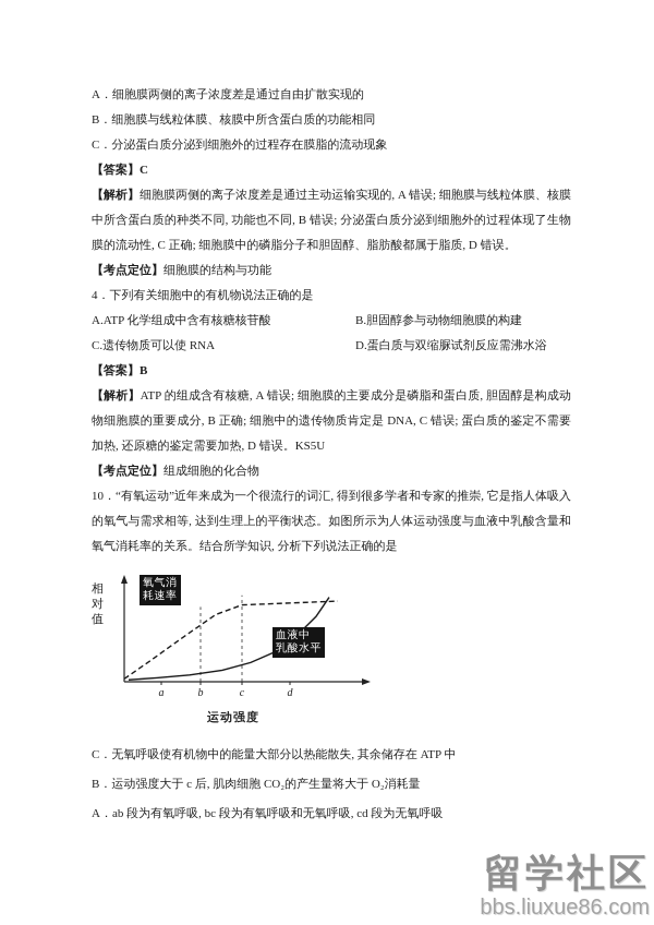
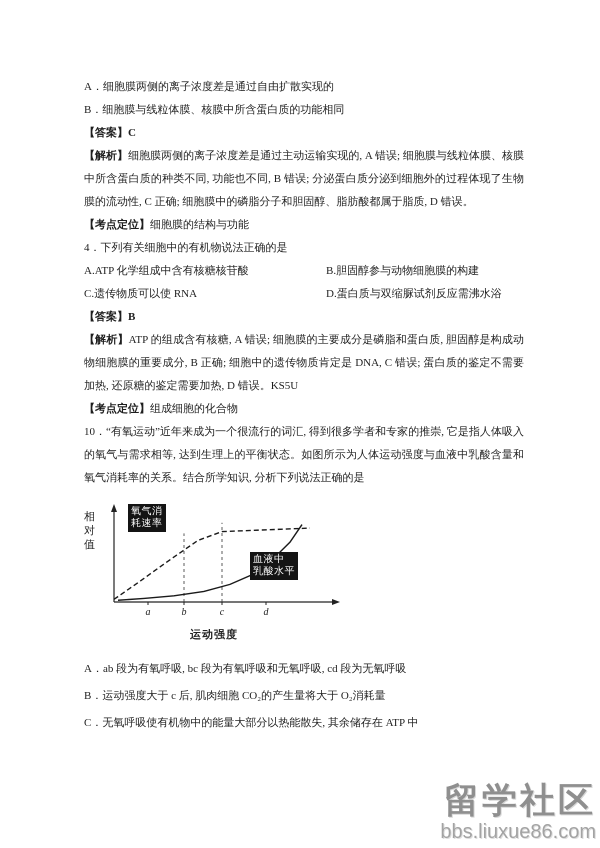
  A．细胞膜两侧的离子浓度差是通过自由扩散实现的
  B．细胞膜与线粒体膜、核膜中所含蛋白质的功能相同
- C．分泌蛋白质分泌到细胞外的过程存在膜脂的流动现象
  【答案】C
  【解析】细胞膜两侧的离子浓度差是通过主动运输实现的, A 错误; 细胞膜与线粒体膜、核膜中所含蛋白质的种类不同, 功能也不同, B 错误; 分泌蛋白质分泌到细胞外的过程体现了生物膜的流动性, C 正确; 细胞膜中的磷脂分子和胆固醇、脂肪酸都属于脂质, D 错误。
  【考点定位】细胞膜的结构与功能
  4．下列有关细胞中的有机物说法正确的是
  A.ATP 化学组成中含有核糖核苷酸
  B.胆固醇参与动物细胞膜的构建
  C.遗传物质可以使 RNA
  D.蛋白质与双缩脲试剂反应需沸水浴
  【答案】B
  【解析】ATP 的组成含有核糖, A 错误; 细胞膜的主要成分是磷脂和蛋白质, 胆固醇是构成动物细胞膜的重要成分, B 正确; 细胞中的遗传物质肯定是 DNA, C 错误; 蛋白质的鉴定不需要加热, 还原糖的鉴定需要加热, D 错误。KS5U
  【考点定位】组成细胞的化合物
  10．“有氧运动”近年来成为一个很流行的词汇, 得到很多学者和专家的推崇, 它是指人体吸入的氧气与需求相等, 达到生理上的平衡状态。如图所示为人体运动强度与血液中乳酸含量和氧气消耗率的关系。结合所学知识, 分析下列说法正确的是
  相对值
  a
  b
  c
  d
  氧气消
  耗速率
  血液中
  乳酸水平
  运动强度
- C．无氧呼吸使有机物中的能量大部分以热能散失, 其余储存在 ATP 中
+ A．ab 段为有氧呼吸, bc 段为有氧呼吸和无氧呼吸, cd 段为无氧呼吸
  B．运动强度大于 c 后, 肌肉细胞 CO₂的产生量将大于 O₂消耗量
- A．ab 段为有氧呼吸, bc 段为有氧呼吸和无氧呼吸, cd 段为无氧呼吸
+ C．无氧呼吸使有机物中的能量大部分以热能散失, 其余储存在 ATP 中
  留学社区
  bbs.liuxue86.com
